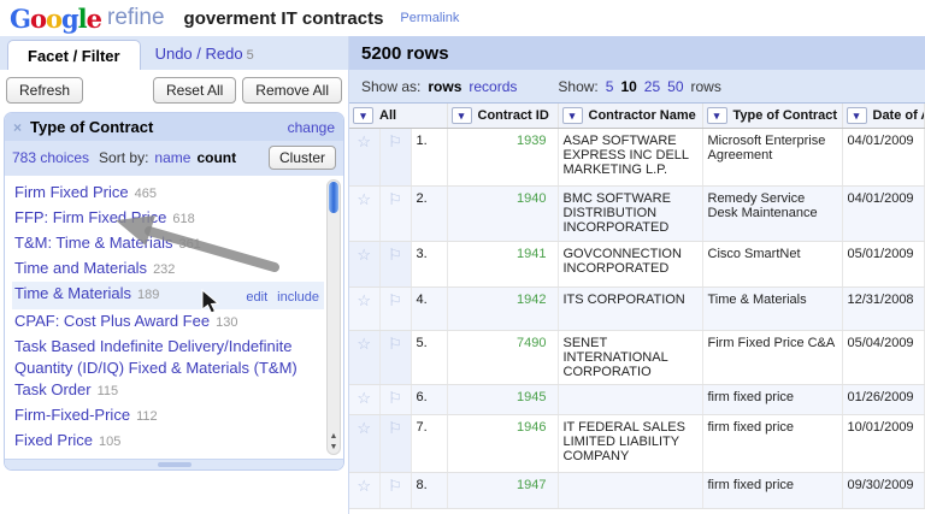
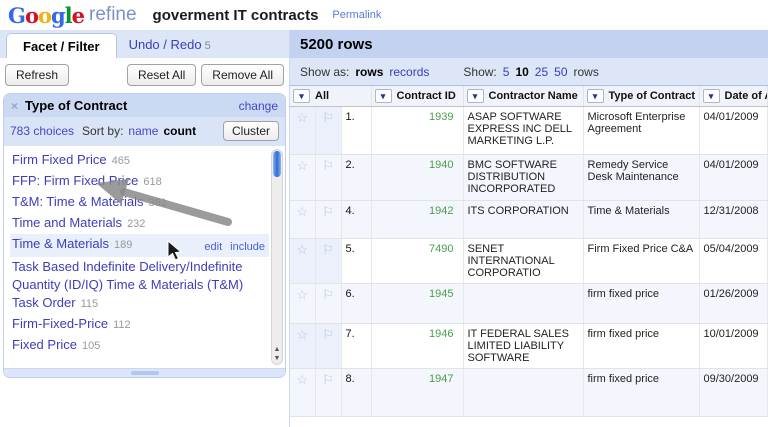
  Google
  refine
  goverment IT contracts
  Permalink
  Facet / Filter
  Undo / Redo 5
  Refresh
  Reset All
  Remove All
  ×
  Type of Contract
  change
  783 choices
  Sort by:
  name
  count
  Cluster
  Firm Fixed Price 465
  FFP: Firm Fixed Price 618
  T&M: Time & Materials 361
  Time and Materials 232
  Time & Materials 189
  edit include
- CPAF: Cost Plus Award Fee 130
- Task Based Indefinite Delivery/Indefinite Quantity (ID/IQ) Fixed & Materials (T&M) Task Order 115
+ Task Based Indefinite Delivery/Indefinite Quantity (ID/IQ) Time & Materials (T&M) Task Order 115
  Firm-Fixed-Price 112
  Fixed Price 105
  5200 rows
  Show as:
  rows
  records
  Show:
  5
  10
  25
  50
  rows
  ▾ All	▾ Contract ID	▾ Contractor Name	▾ Type of Contract	▾ Date of
  ☆	⚐	1.	1939	ASAP SOFTWARE EXPRESS INC DELL MARKETING L.P.	Microsoft Enterprise Agreement	04/01/2009
  ☆	⚐	2.	1940	BMC SOFTWARE DISTRIBUTION INCORPORATED	Remedy Service Desk Maintenance	04/01/2009
- ☆	⚐	3.	1941	GOVCONNECTION INCORPORATED	Cisco SmartNet	05/01/2009
  ☆	⚐	4.	1942	ITS CORPORATION	Time & Materials	12/31/2008
  ☆	⚐	5.	7490	SENET INTERNATIONAL CORPORATIO	Firm Fixed Price C&A	05/04/2009
  ☆	⚐	6.	1945		firm fixed price	01/26/2009
- ☆	⚐	7.	1946	IT FEDERAL SALES LIMITED LIABILITY COMPANY	firm fixed price	10/01/2009
+ ☆	⚐	7.	1946	IT FEDERAL SALES LIMITED LIABILITY SOFTWARE	firm fixed price	10/01/2009
  ☆	⚐	8.	1947		firm fixed price	09/30/2009
